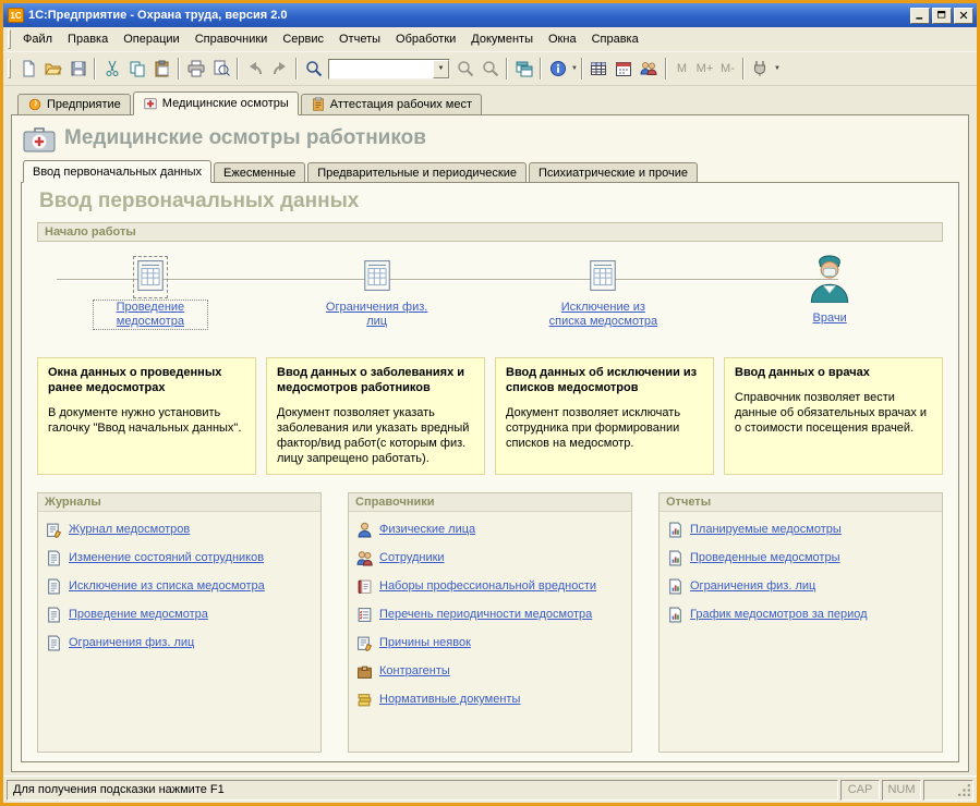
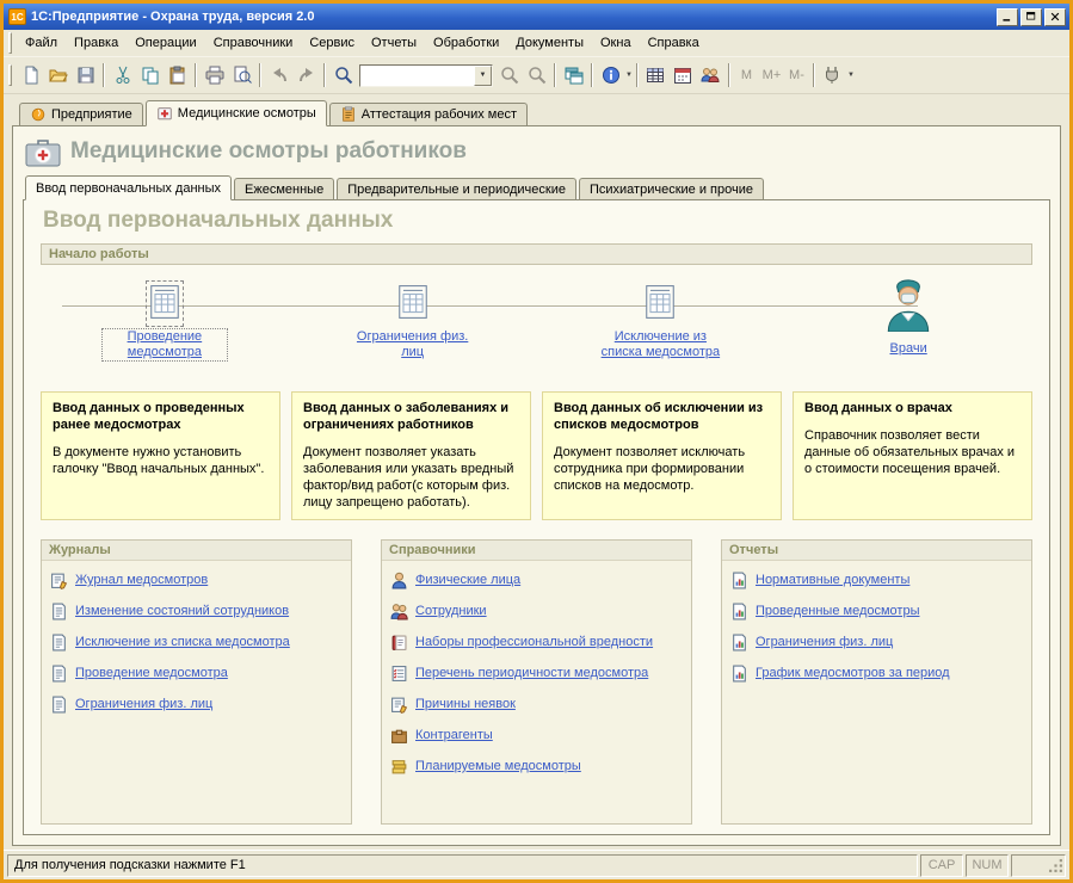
  1С
  1С:Предприятие - Охрана труда, версия 2.0
  Файл
  Правка
  Операции
  Справочники
  Сервис
  Отчеты
  Обработки
  Документы
  Окна
  Справка
  M
  M+
  M-
  Предприятие
  Медицинские осмотры
  Аттестация рабочих мест
  Медицинские осмотры работников
  Ввод первоначальных данных
  Ежесменные
  Предварительные и периодические
  Психиатрические и прочие
  Ввод первоначальных данных
  Начало работы
  Проведение медосмотра
  Ограничения физ. лиц
  Исключение из списка медосмотра
  Врачи
- Окна данных о проведенных ранее медосмотрах
+ Ввод данных о проведенных ранее медосмотрах
  В документе нужно установить галочку "Ввод начальных данных".
- Ввод данных о заболеваниях и медосмотров работников
+ Ввод данных о заболеваниях и ограничениях работников
  Документ позволяет указать заболевания или указать вредный фактор/вид работ(с которым физ. лицу запрещено работать).
  Ввод данных об исключении из списков медосмотров
  Документ позволяет исключать сотрудника при формировании списков на медосмотр.
  Ввод данных о врачах
  Справочник позволяет вести данные об обязательных врачах и о стоимости посещения врачей.
  Журналы
  Журнал медосмотров
  Изменение состояний сотрудников
  Исключение из списка медосмотра
  Проведение медосмотра
  Ограничения физ. лиц
  Справочники
  Физические лица
  Сотрудники
  Наборы профессиональной вредности
  Перечень периодичности медосмотра
  Причины неявок
  Контрагенты
- Нормативные документы
+ Планируемые медосмотры
  Отчеты
- Планируемые медосмотры
+ Нормативные документы
  Проведенные медосмотры
  Ограничения физ. лиц
  График медосмотров за период
  Для получения подсказки нажмите F1
  CAP
  NUM
